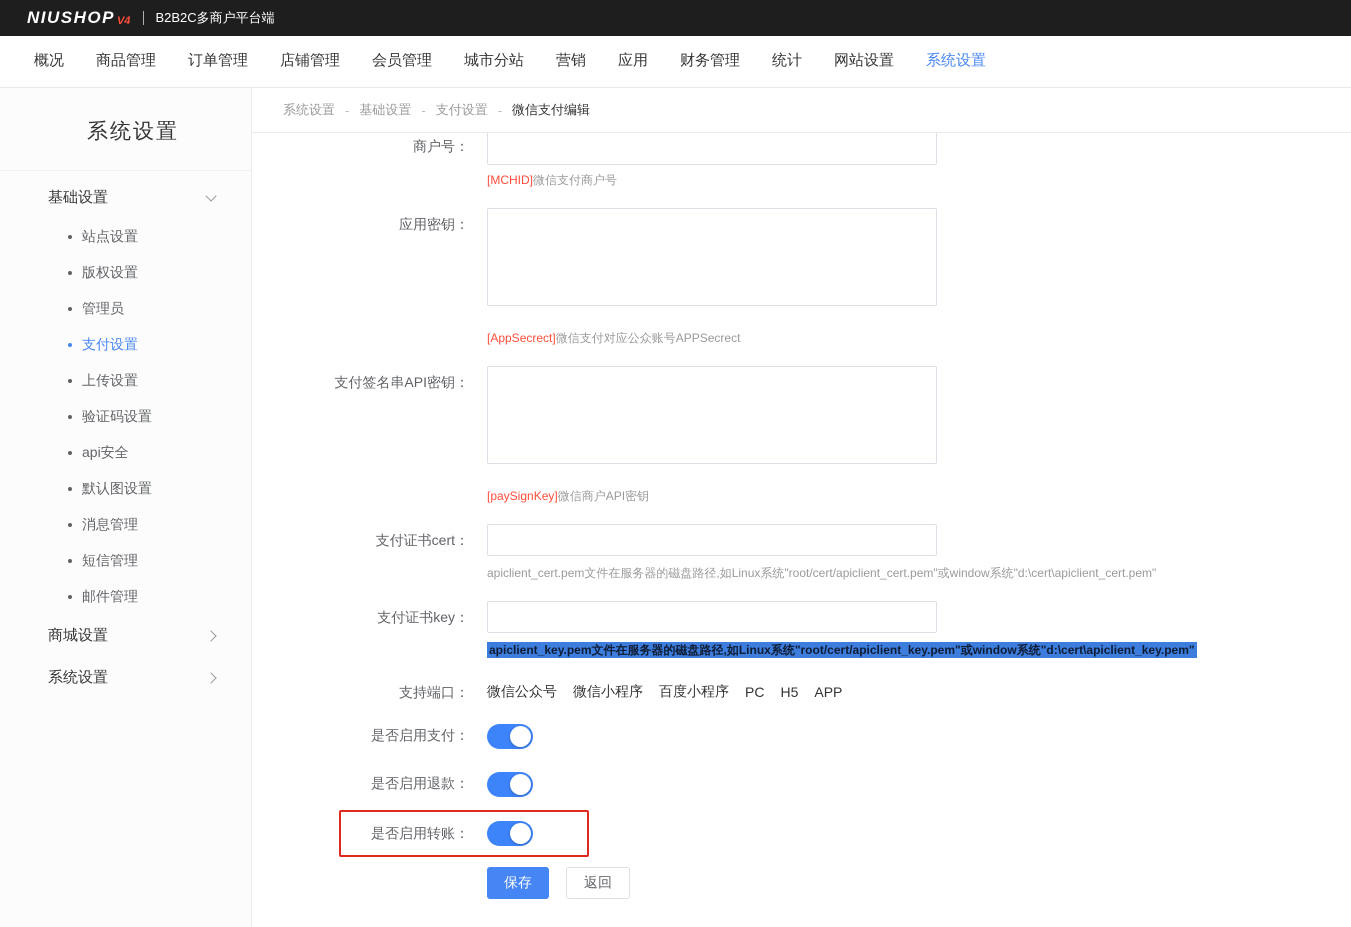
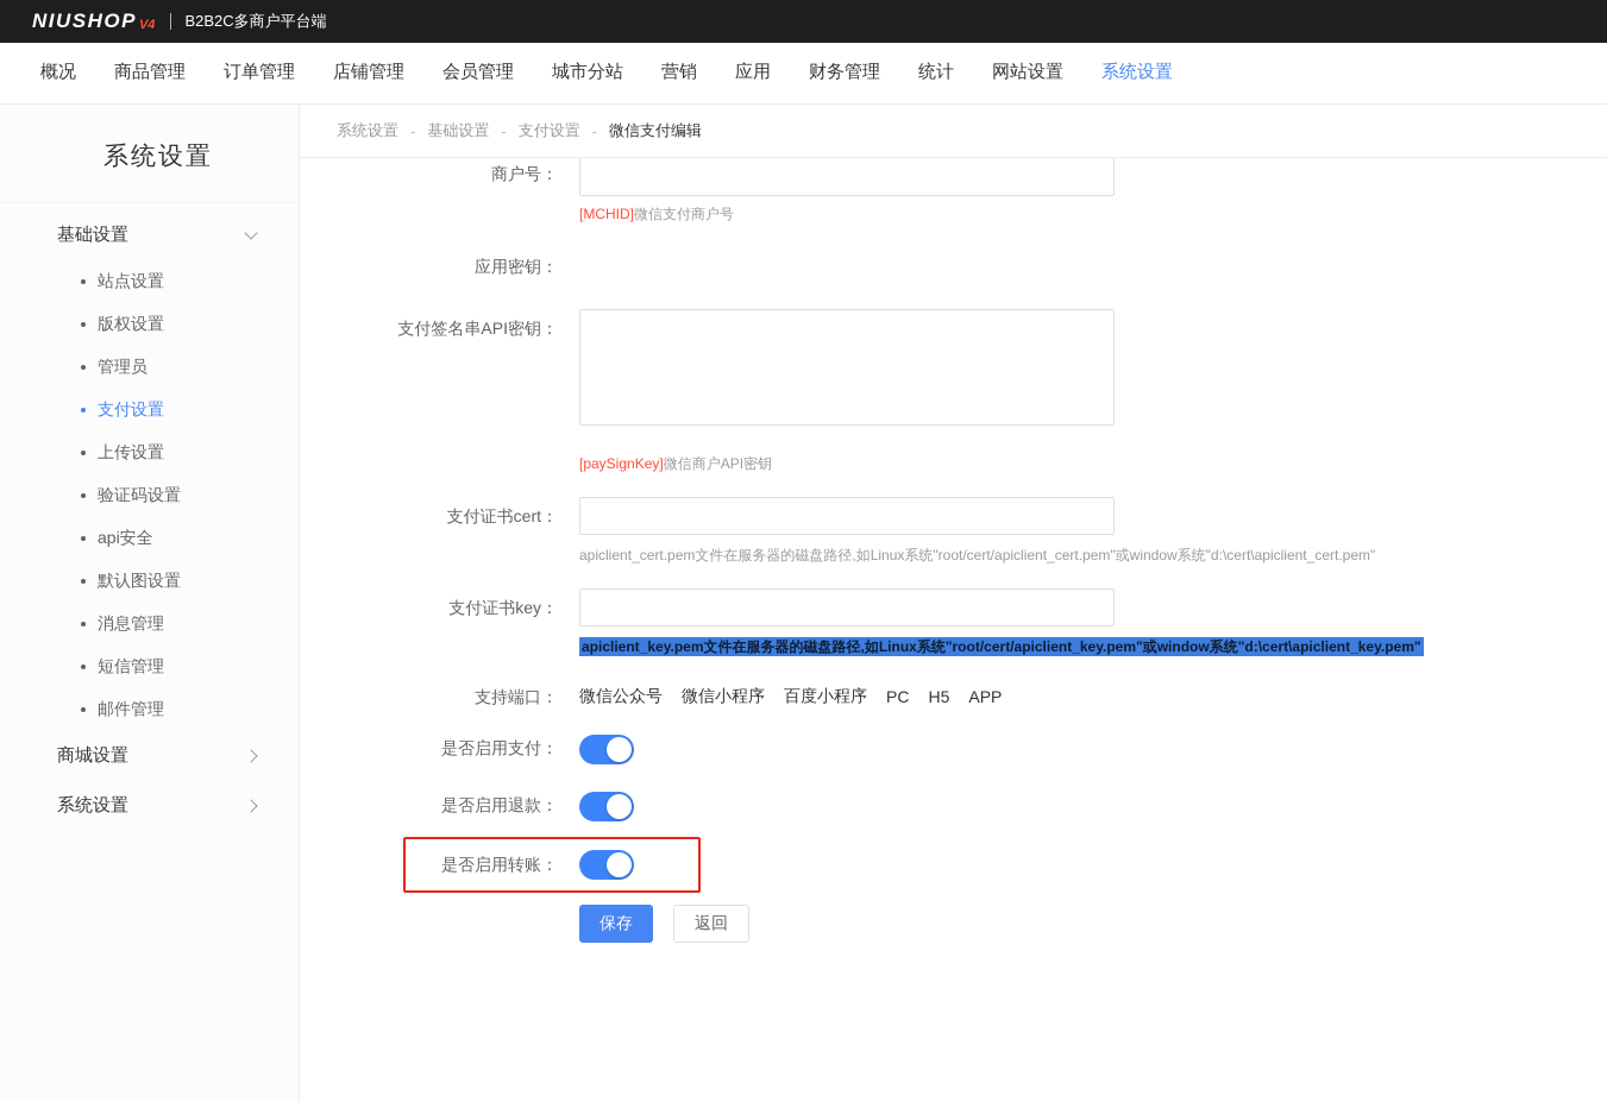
  NIUSHOP
  V4
  B2B2C多商户平台端
  概况
  商品管理
  订单管理
  店铺管理
  会员管理
  城市分站
  营销
  应用
  财务管理
  统计
  网站设置
  系统设置
  系统设置
  基础设置
  站点设置
  版权设置
  管理员
  支付设置
  上传设置
  验证码设置
  api安全
  默认图设置
  消息管理
  短信管理
  邮件管理
  商城设置
  系统设置
  系统设置
  -
  基础设置
  -
  支付设置
  -
  微信支付编辑
  商户号：
  [MCHID]微信支付商户号
  应用密钥：
- [AppSecrect]微信支付对应公众账号APPSecrect
  支付签名串API密钥：
  [paySignKey]微信商户API密钥
  支付证书cert：
  apiclient_cert.pem文件在服务器的磁盘路径,如Linux系统"root/cert/apiclient_cert.pem"或window系统"d:\cert\apiclient_cert.pem"
  支付证书key：
  apiclient_key.pem文件在服务器的磁盘路径,如Linux系统"root/cert/apiclient_key.pem"或window系统"d:\cert\apiclient_key.pem"
  支持端口：
  微信公众号
  微信小程序
  百度小程序
  PC
  H5
  APP
  是否启用支付：
  是否启用退款：
  是否启用转账：
  保存
  返回
